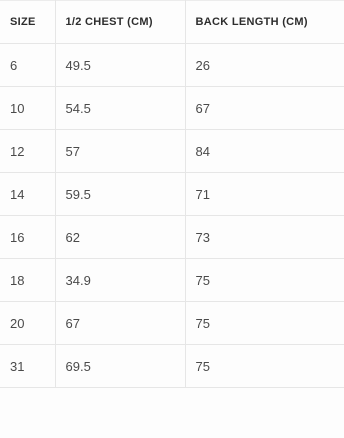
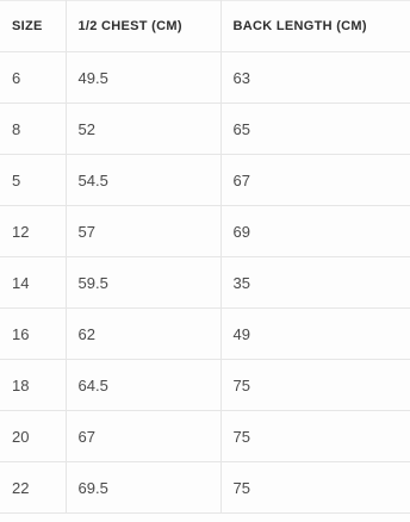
  SIZE	1/2 CHEST (CM)	BACK LENGTH (CM)
- 6	49.5	26
+ 6	49.5	63
+ 8	52	65
- 10	54.5	67
+ 5	54.5	67
- 12	57	84
+ 12	57	69
- 14	59.5	71
+ 14	59.5	35
- 16	62	73
+ 16	62	49
- 18	34.9	75
+ 18	64.5	75
  20	67	75
- 31	69.5	75
+ 22	69.5	75
